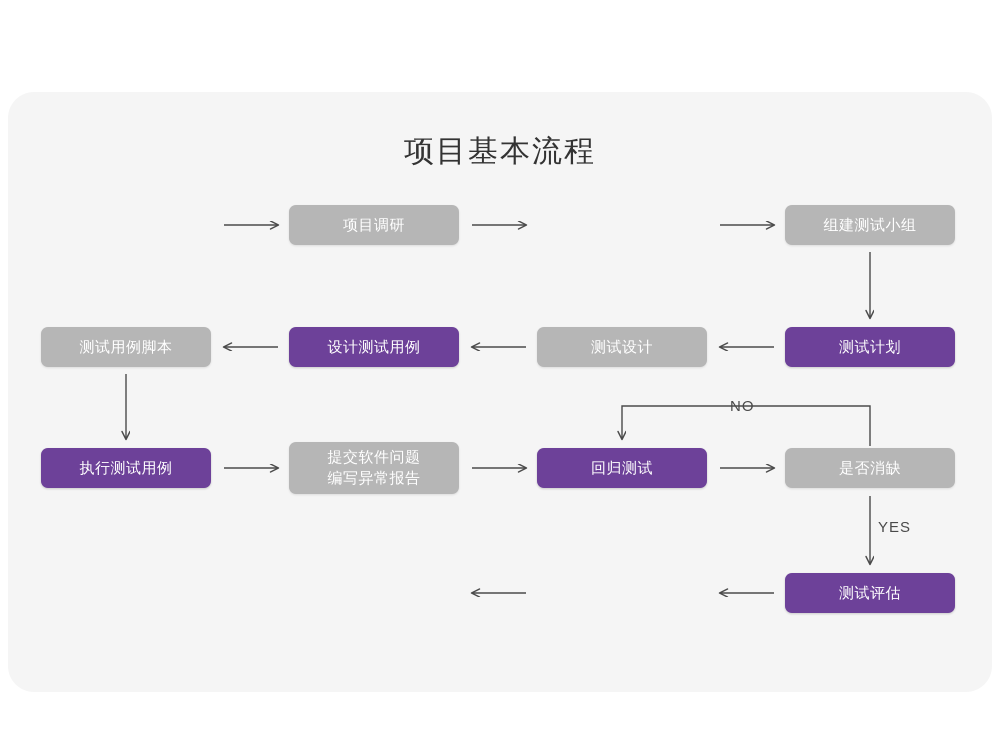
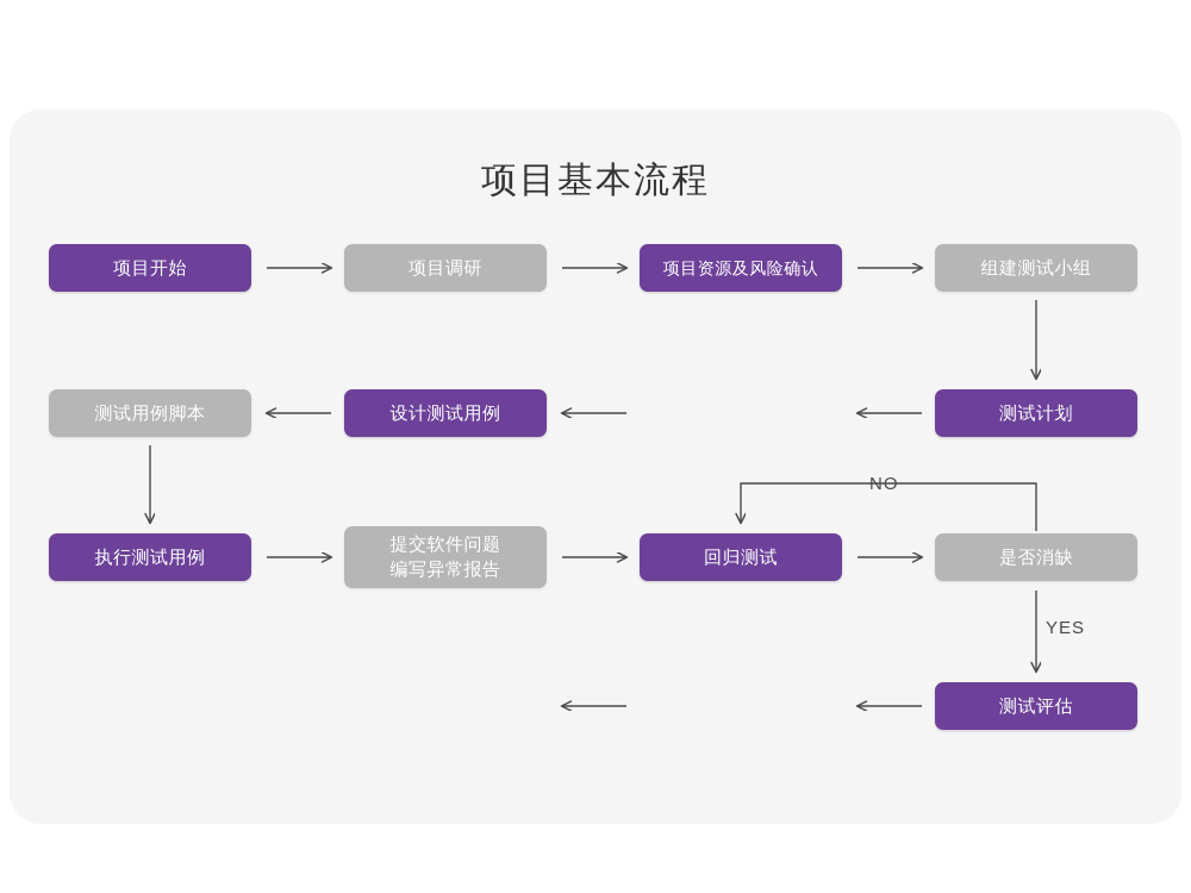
  项目基本流程
  NO
  YES
+ 项目开始
  项目调研
+ 项目资源及风险确认
  组建测试小组
  测试用例脚本
  设计测试用例
- 测试设计
  测试计划
  执行测试用例
  提交软件问题
  编写异常报告
  回归测试
  是否消缺
  测试评估
